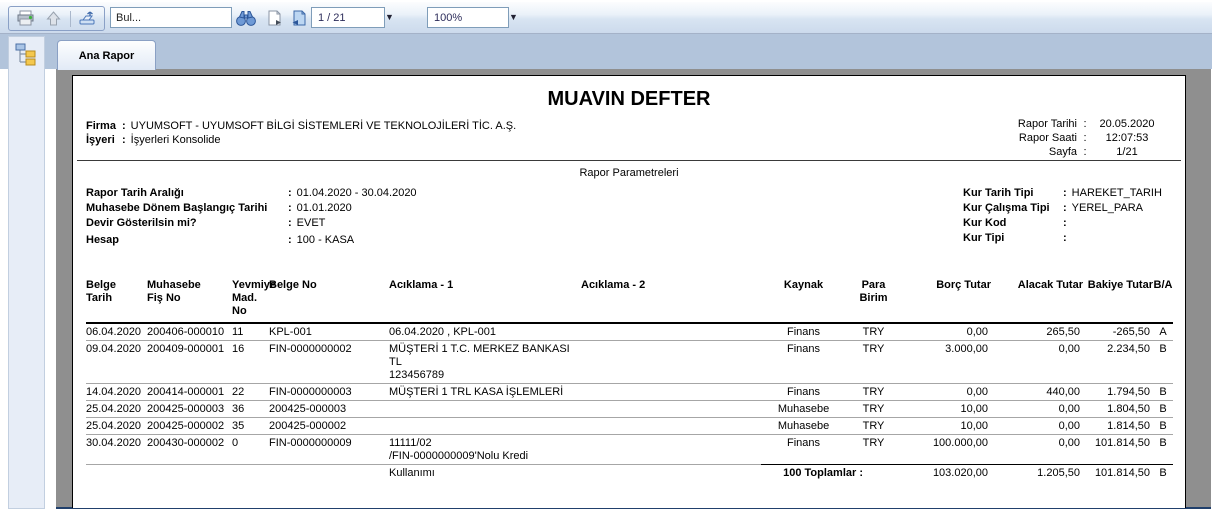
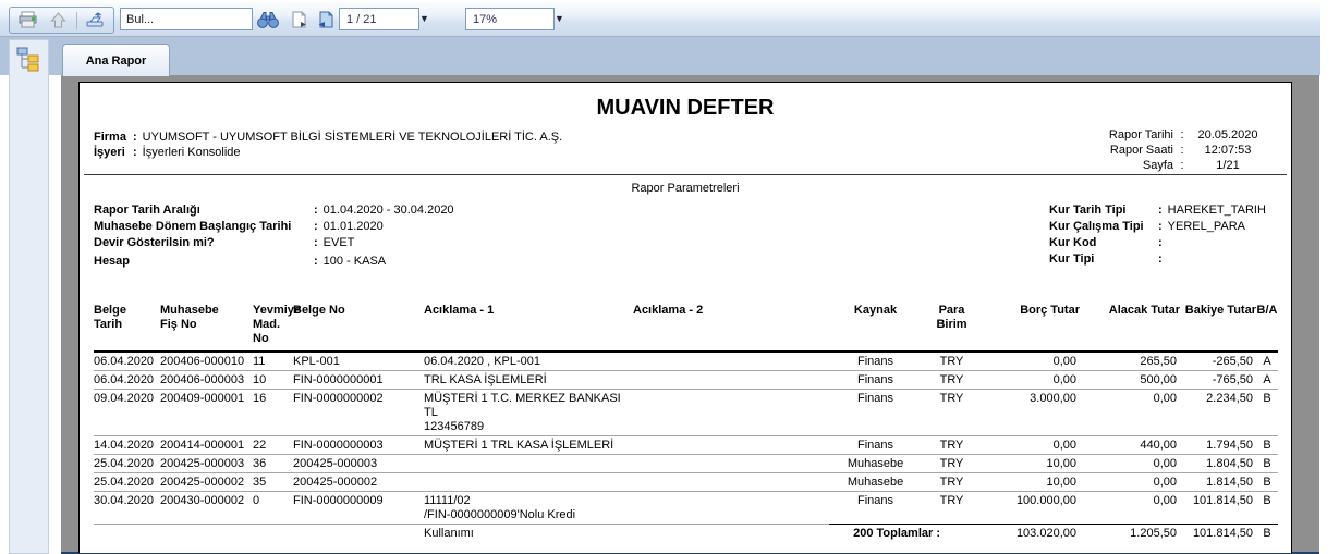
  Bul...
  1 / 21
  ▼
- 100%
+ 17%
  ▼
  Ana Rapor
  MUAVIN DEFTER
  Firma : UYUMSOFT - UYUMSOFT BİLGİ SİSTEMLERİ VE TEKNOLOJİLERİ TİC. A.Ş.
  İşyeri : İşyerleri Konsolide
  Rapor Tarihi
  :
  20.05.2020
  Rapor Saati
  :
  12:07:53
  Sayfa
  :
  1/21
  Rapor Parametreleri
  Rapor Tarih Aralığı : 01.04.2020 - 30.04.2020
  Muhasebe Dönem Başlangıç Tarihi : 01.01.2020
  Devir Gösterilsin mi? : EVET
  Hesap : 100 - KASA
  Kur Tarih Tipi : HAREKET_TARIH
  Kur Çalışma Tipi : YEREL_PARA
  Kur Kod :
  Kur Tipi :
  Belge Tarih	Muhasebe Fiş No	Yevmiy Mad. No	Belge No	Acıklama - 1	Acıklama - 2	Kaynak	Para Birim	Borç Tutar	Alacak Tutar	Bakiye Tutar	B/A
  06.04.2020	200406-000010	11	KPL-001	06.04.2020 , KPL-001		Finans	TRY	0,00	265,50	-265,50	A
+ 06.04.2020	200406-000003	10	FIN-0000000001	TRL KASA İŞLEMLERİ		Finans	TRY	0,00	500,00	-765,50	A
  09.04.2020	200409-000001	16	FIN-0000000002	MÜŞTERİ 1 T.C. MERKEZ BANKASI TL 123456789		Finans	TRY	3.000,00	0,00	2.234,50	B
  14.04.2020	200414-000001	22	FIN-0000000003	MÜŞTERİ 1 TRL KASA İŞLEMLERİ		Finans	TRY	0,00	440,00	1.794,50	B
  25.04.2020	200425-000003	36	200425-000003			Muhasebe	TRY	10,00	0,00	1.804,50	B
  25.04.2020	200425-000002	35	200425-000002			Muhasebe	TRY	10,00	0,00	1.814,50	B
  30.04.2020	200430-000002	0	FIN-0000000009	11111/02 /FIN-0000000009'Nolu Kredi		Finans	TRY	100.000,00	0,00	101.814,50	B
- Kullanımı	100 Toplamlar :	103.020,00	1.205,50	101.814,50	B
+ Kullanımı	200 Toplamlar :	103.020,00	1.205,50	101.814,50	B
